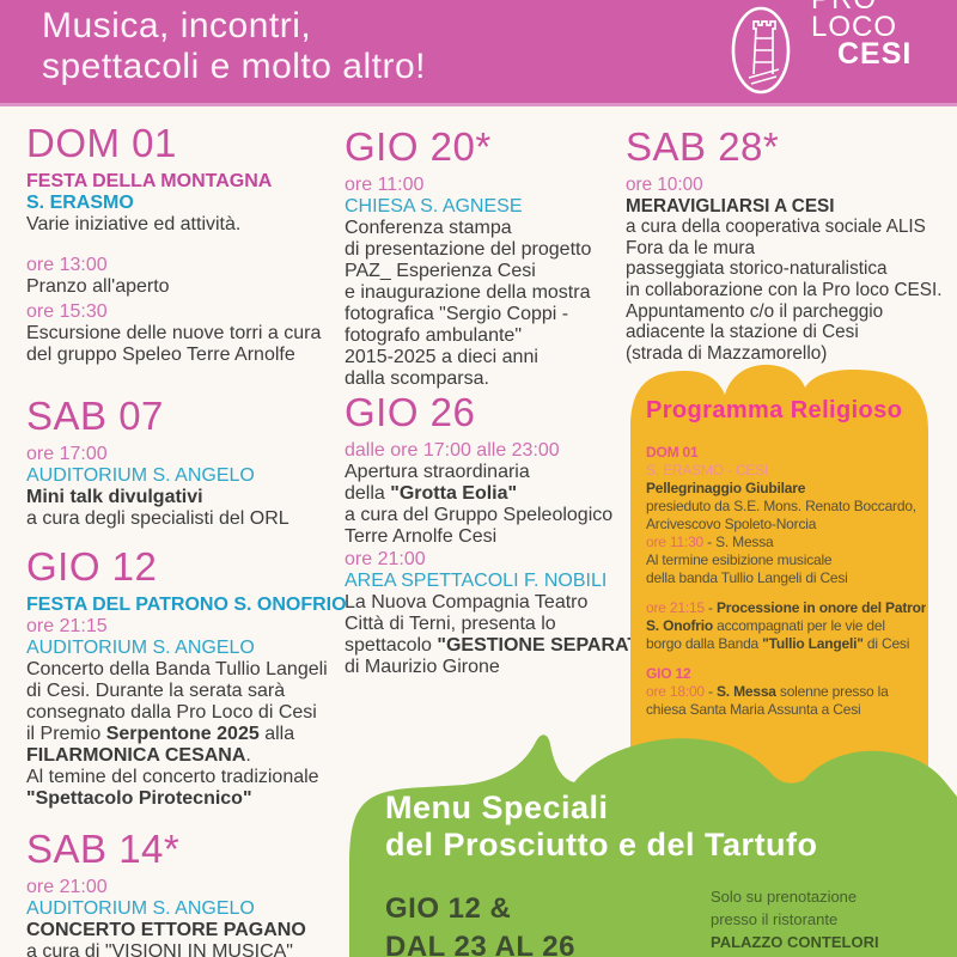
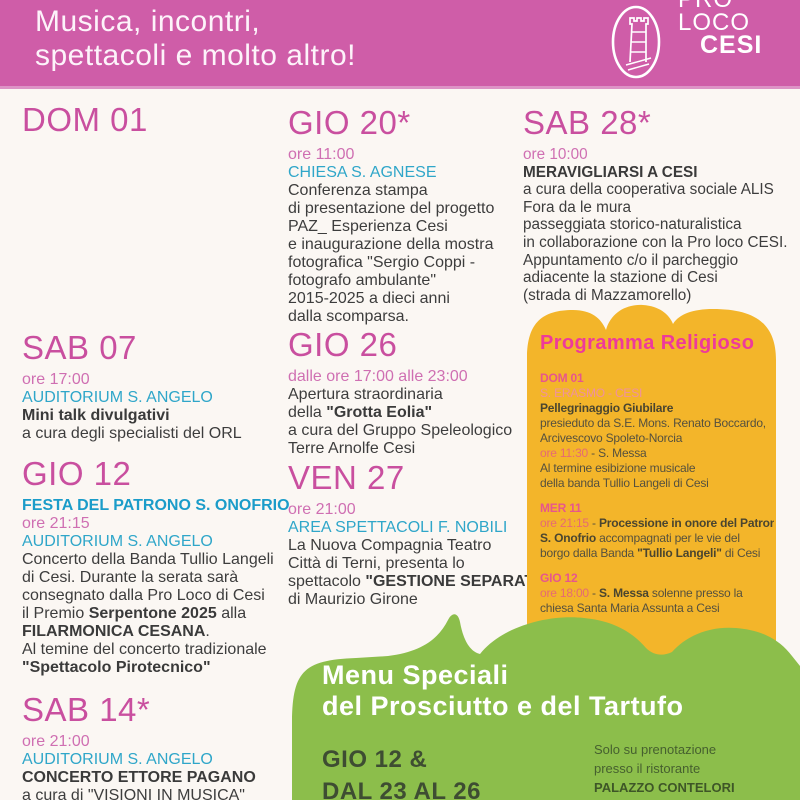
  Musica, incontri,
  spettacoli e molto altro!
  LOCO
  CESI
  DOM 01
- FESTA DELLA MONTAGNA
- S. ERASMO
- Varie iniziative ed attività.
- ore 13:00
- Pranzo all'aperto
- ore 15:30
- Escursione delle nuove torri a cura
- del gruppo Speleo Terre Arnolfe
  SAB 07
  ore 17:00
  AUDITORIUM S. ANGELO
  Mini talk divulgativi
  a cura degli specialisti del ORL
  GIO 12
  FESTA DEL PATRONO S. ONOFRIO
  ore 21:15
  AUDITORIUM S. ANGELO
  Concerto della Banda Tullio Langeli
  di Cesi. Durante la serata sarà
  consegnato dalla Pro Loco di Cesi
  il Premio Serpentone 2025 alla
  FILARMONICA CESANA.
  Al temine del concerto tradizionale
  "Spettacolo Pirotecnico"
  SAB 14*
  ore 21:00
  AUDITORIUM S. ANGELO
  CONCERTO ETTORE PAGANO
  a cura di "VISIONI IN MUSICA"
  GIO 20*
  ore 11:00
  CHIESA S. AGNESE
  Conferenza stampa
  di presentazione del progetto
  PAZ_ Esperienza Cesi
  e inaugurazione della mostra
  fotografica "Sergio Coppi -
  fotografo ambulante"
  2015-2025 a dieci anni
  dalla scomparsa.
  GIO 26
  dalle ore 17:00 alle 23:00
  Apertura straordinaria
  della "Grotta Eolia"
  a cura del Gruppo Speleologico
  Terre Arnolfe Cesi
+ VEN 27
  ore 21:00
  AREA SPETTACOLI F. NOBILI
  La Nuova Compagnia Teatro
  Città di Terni, presenta lo
  spettacolo "GESTIONE SEPARA
  di Maurizio Girone
  SAB 28*
  ore 10:00
  MERAVIGLIARSI A CESI
  a cura della cooperativa sociale ALIS
  Fora da le mura
  passeggiata storico-naturalistica
  in collaborazione con la Pro loco CESI.
  Appuntamento c/o il parcheggio
  adiacente la stazione di Cesi
  (strada di Mazzamorello)
  Programma Religioso
  DOM 01
  S. ERASMO - CESI
  Pellegrinaggio Giubilare
  presieduto da S.E. Mons. Renato Boccardo,
  Arcivescovo Spoleto-Norcia
  ore 11:30 - S. Messa
  Al termine esibizione musicale
  della banda Tullio Langeli di Cesi
+ MER 11
  ore 21:15 - Processione in onore del Patron
  S. Onofrio accompagnati per le vie del
  borgo dalla Banda "Tullio Langeli" di Cesi
  GIO 12
  ore 18:00 - S. Messa solenne presso la
  chiesa Santa Maria Assunta a Cesi
  Menu Speciali
  del Prosciutto e del Tartufo
  GIO 12 &
  DAL 23 AL 26
  Solo su prenotazione
  presso il ristorante
  PALAZZO CONTELORI
